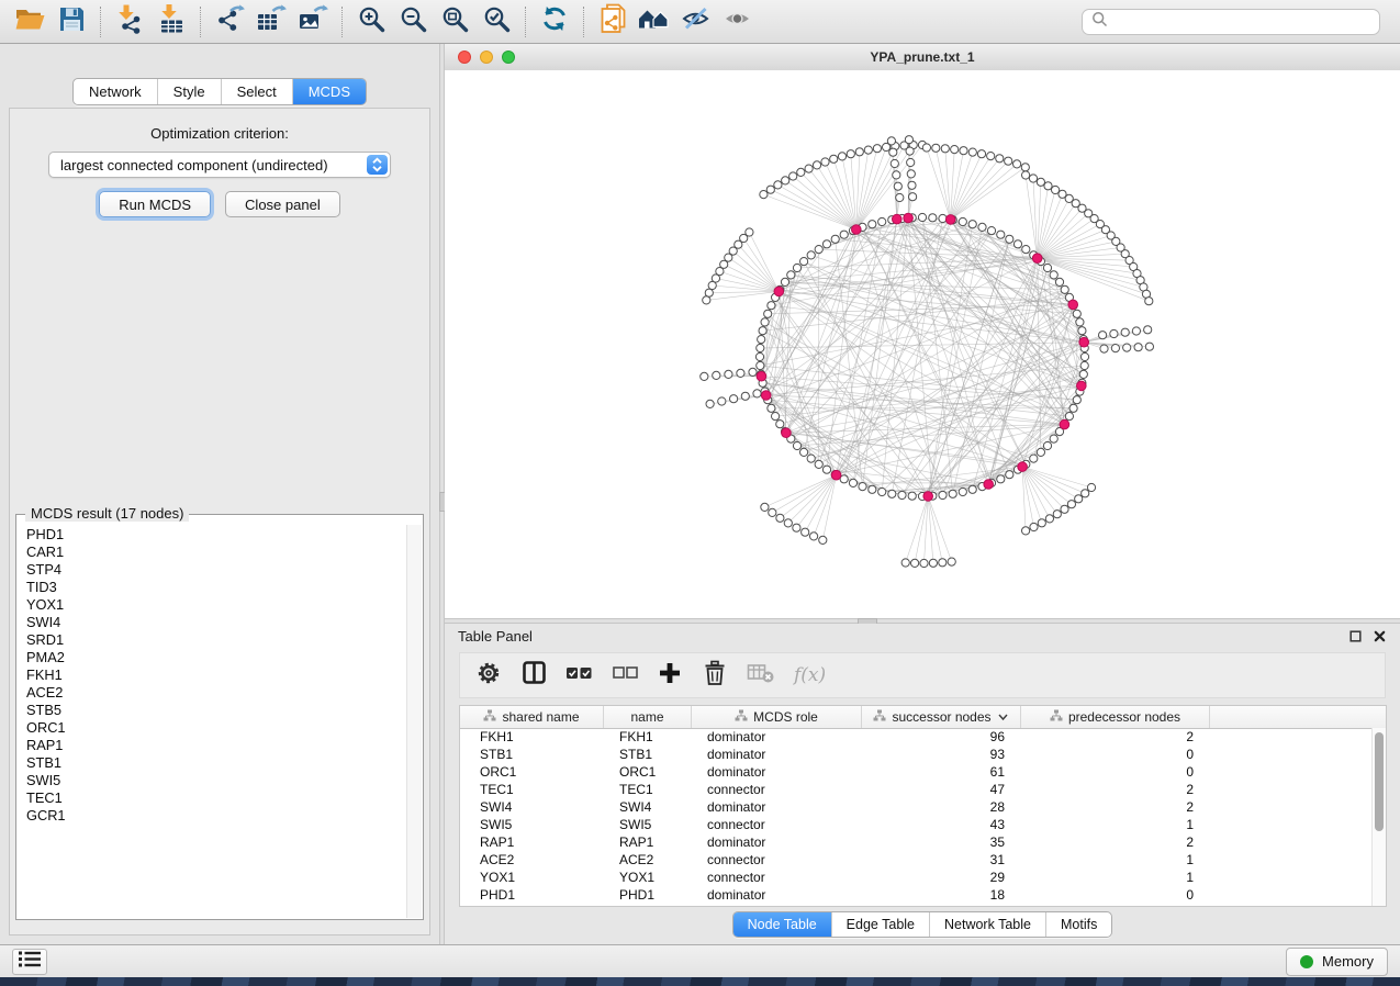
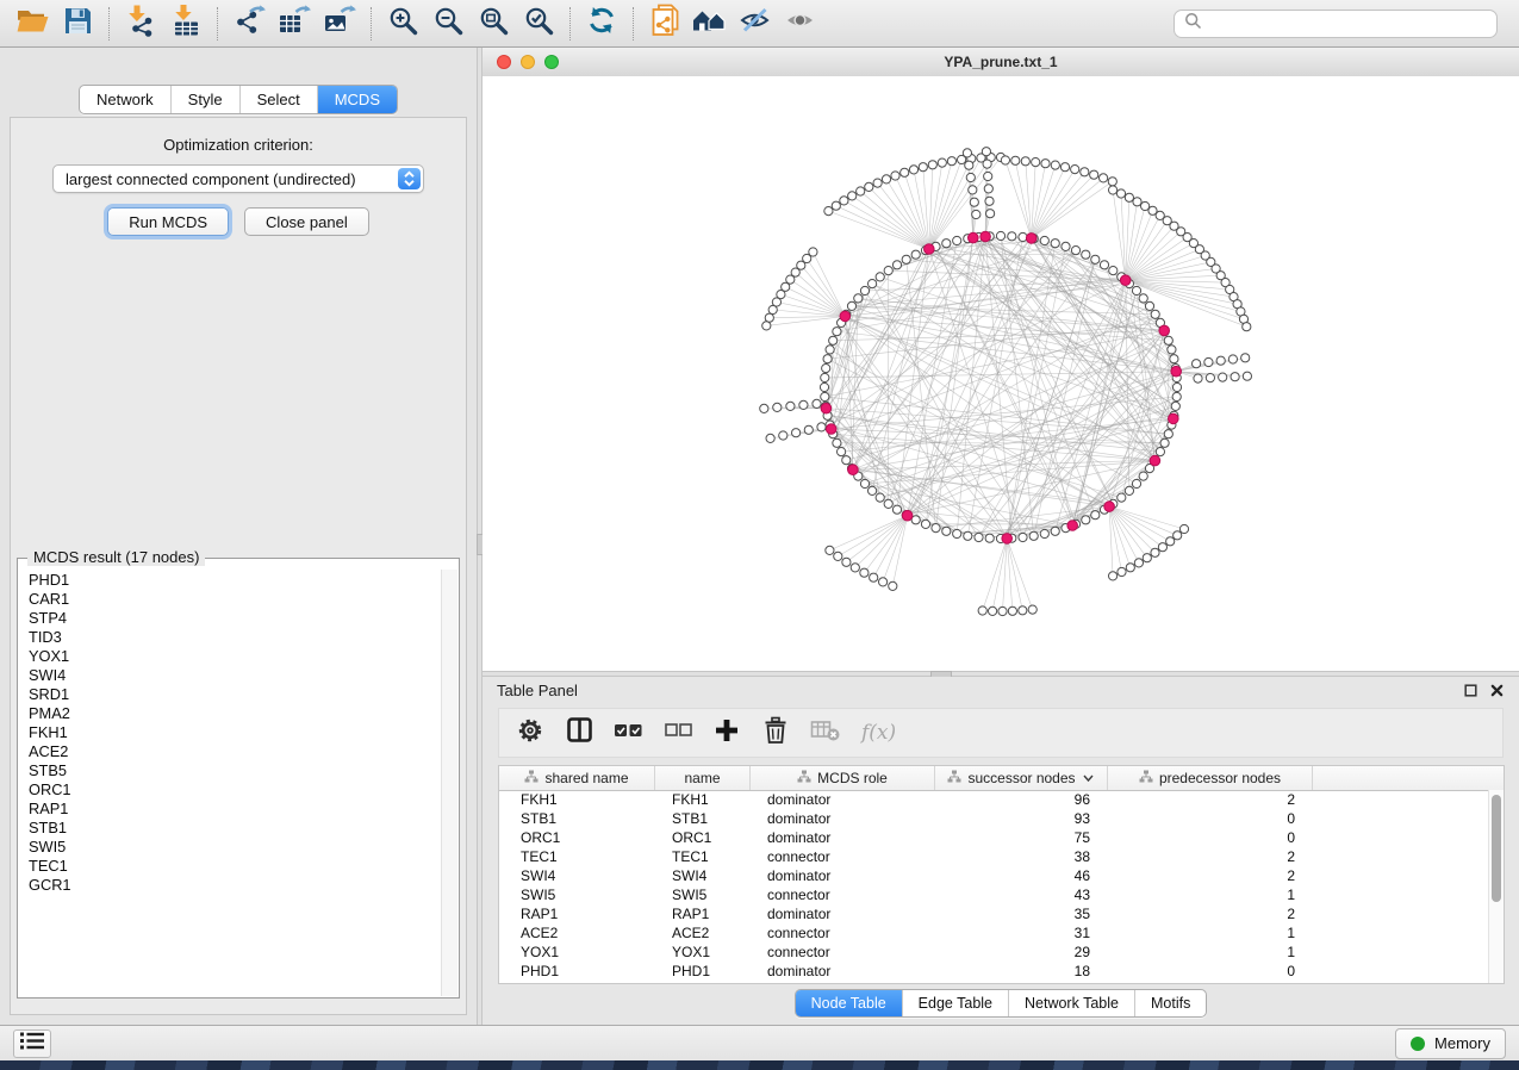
  Network
  Style
  Select
  MCDS
  Optimization criterion:
  largest connected component (undirected)
  Run MCDS
  Close panel
  MCDS result (17 nodes)
  PHD1
  CAR1
  STP4
  TID3
  YOX1
  SWI4
  SRD1
  PMA2
  FKH1
  ACE2
  STB5
  ORC1
  RAP1
  STB1
  SWI5
  TEC1
  GCR1
  YPA_prune.txt_1
  Table Panel
  f(x)
  shared name
  name
  MCDS role
  successor nodes
  predecessor nodes
  FKH1
  FKH1
  dominator
  96
  2
  STB1
  STB1
  dominator
  93
  0
  ORC1
  ORC1
  dominator
- 61
+ 75
  0
  TEC1
  TEC1
  connector
- 47
+ 38
  2
  SWI4
  SWI4
  dominator
- 28
+ 46
  2
  SWI5
  SWI5
  connector
  43
  1
  RAP1
  RAP1
  dominator
  35
  2
  ACE2
  ACE2
  connector
  31
  1
  YOX1
  YOX1
  connector
  29
  1
  PHD1
  PHD1
  dominator
  18
  0
  Node Table
  Edge Table
  Network Table
  Motifs
  Memory
